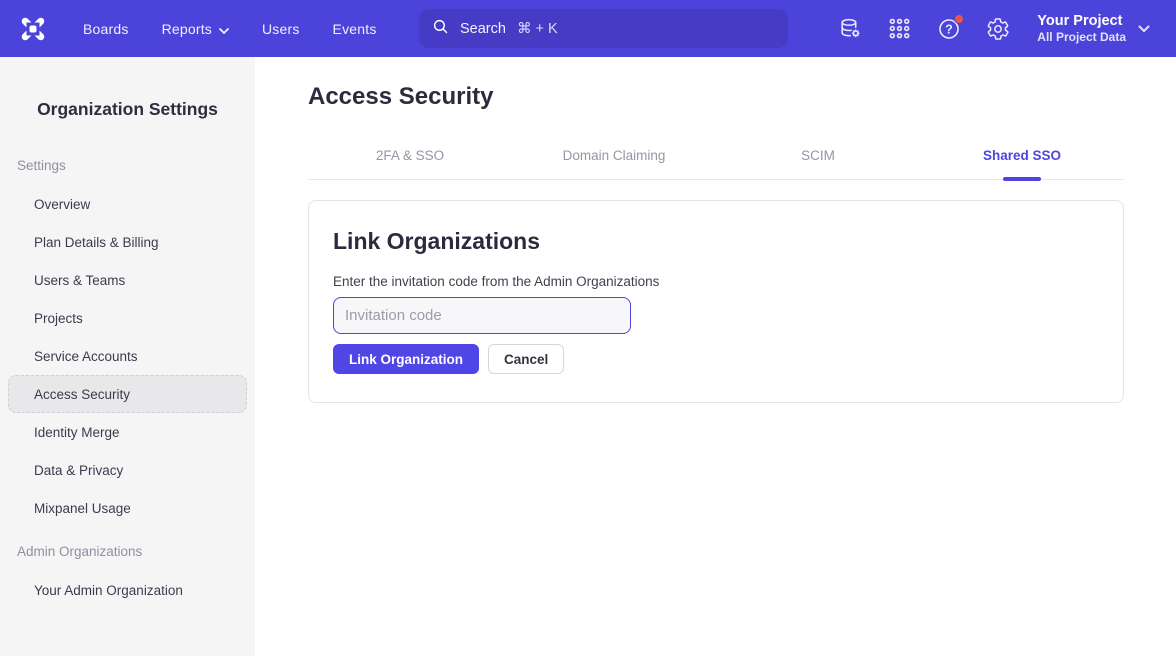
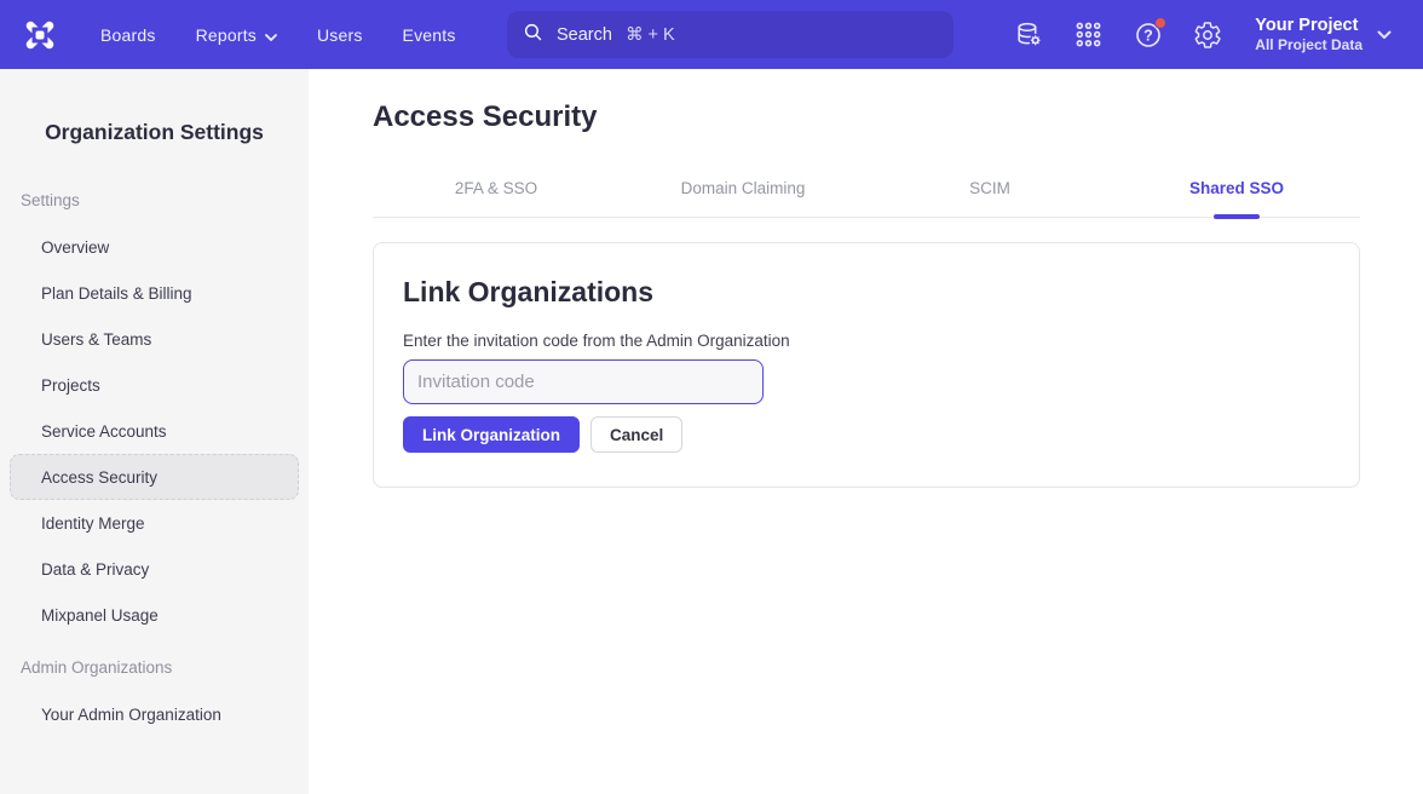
  Boards
  Reports
  Users
  Events
  Search
  ⌘ + K
  ?
  Your Project
  All Project Data
  Organization Settings
  Settings
  Overview
  Plan Details & Billing
  Users & Teams
  Projects
  Service Accounts
  Access Security
  Identity Merge
  Data & Privacy
  Mixpanel Usage
  Admin Organizations
  Your Admin Organization
  Access Security
  2FA & SSO
  Domain Claiming
  SCIM
  Shared SSO
  Link Organizations
- Enter the invitation code from the Admin Organizations
+ Enter the invitation code from the Admin Organization
  Invitation code
  Link Organization
  Cancel
